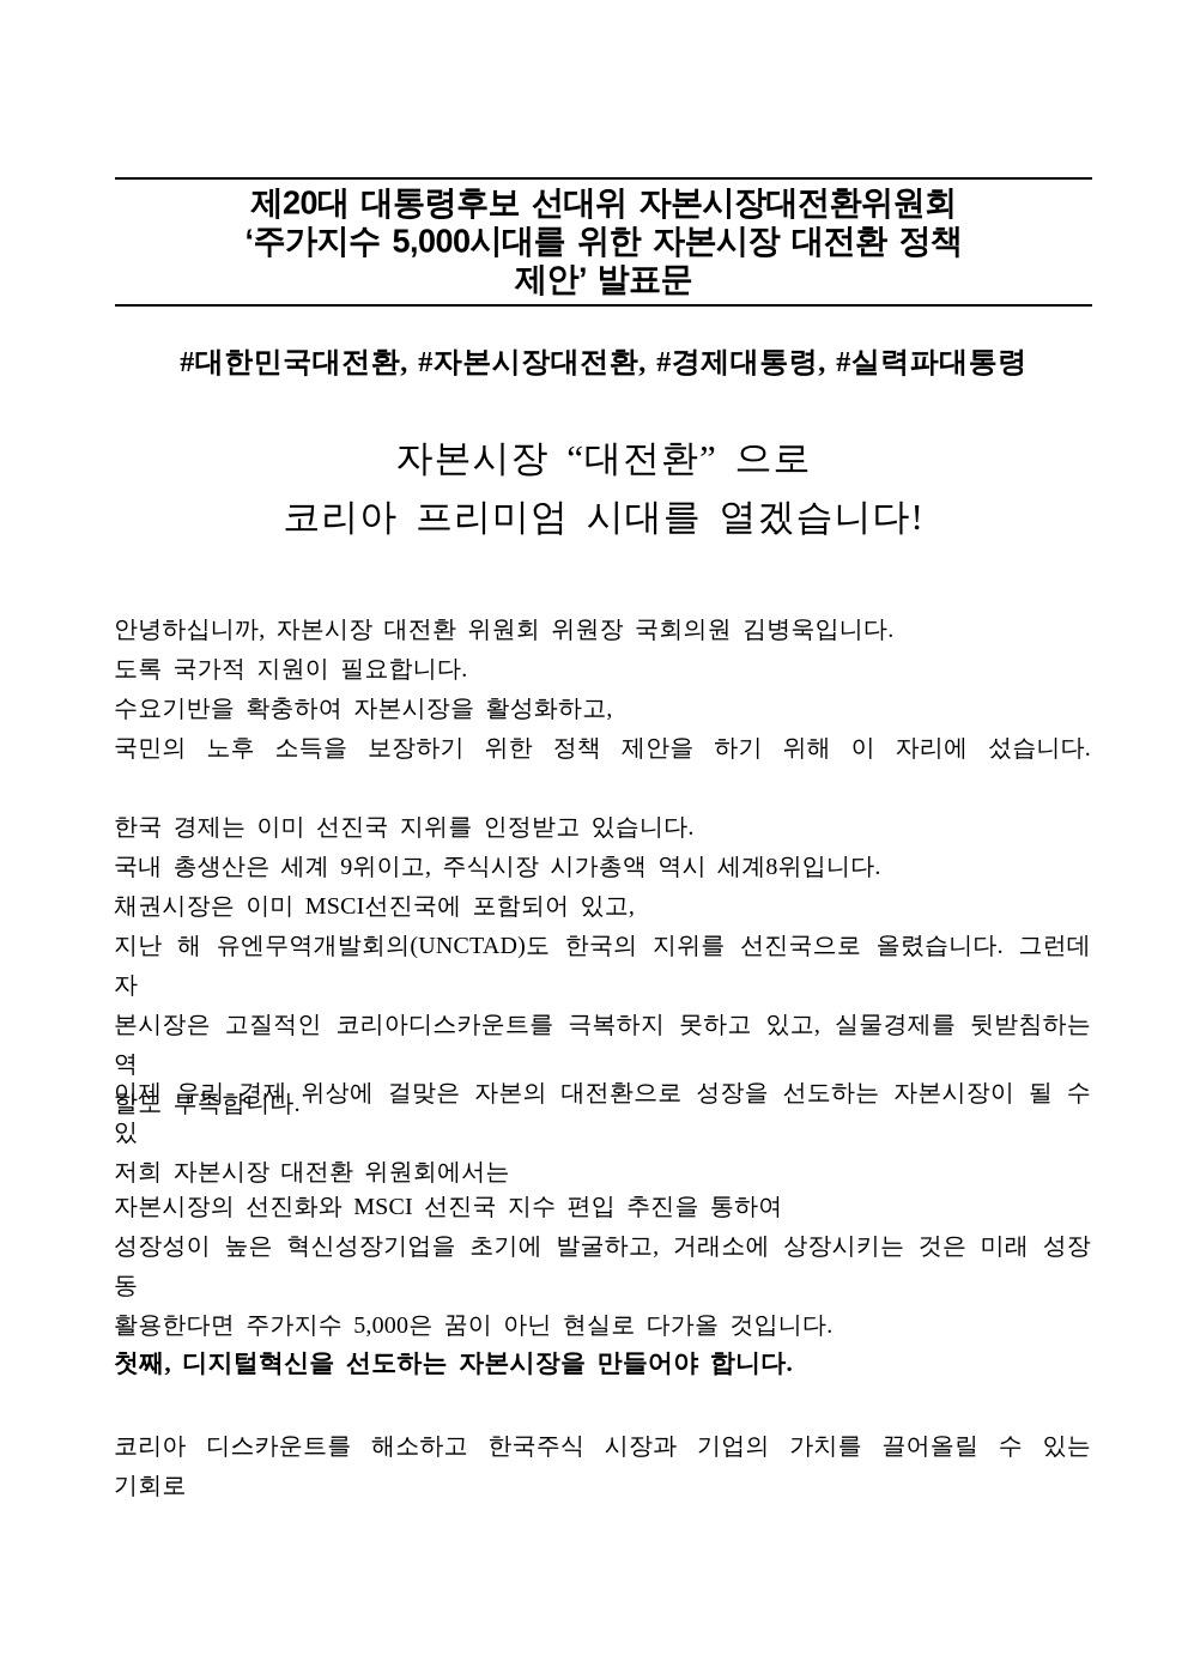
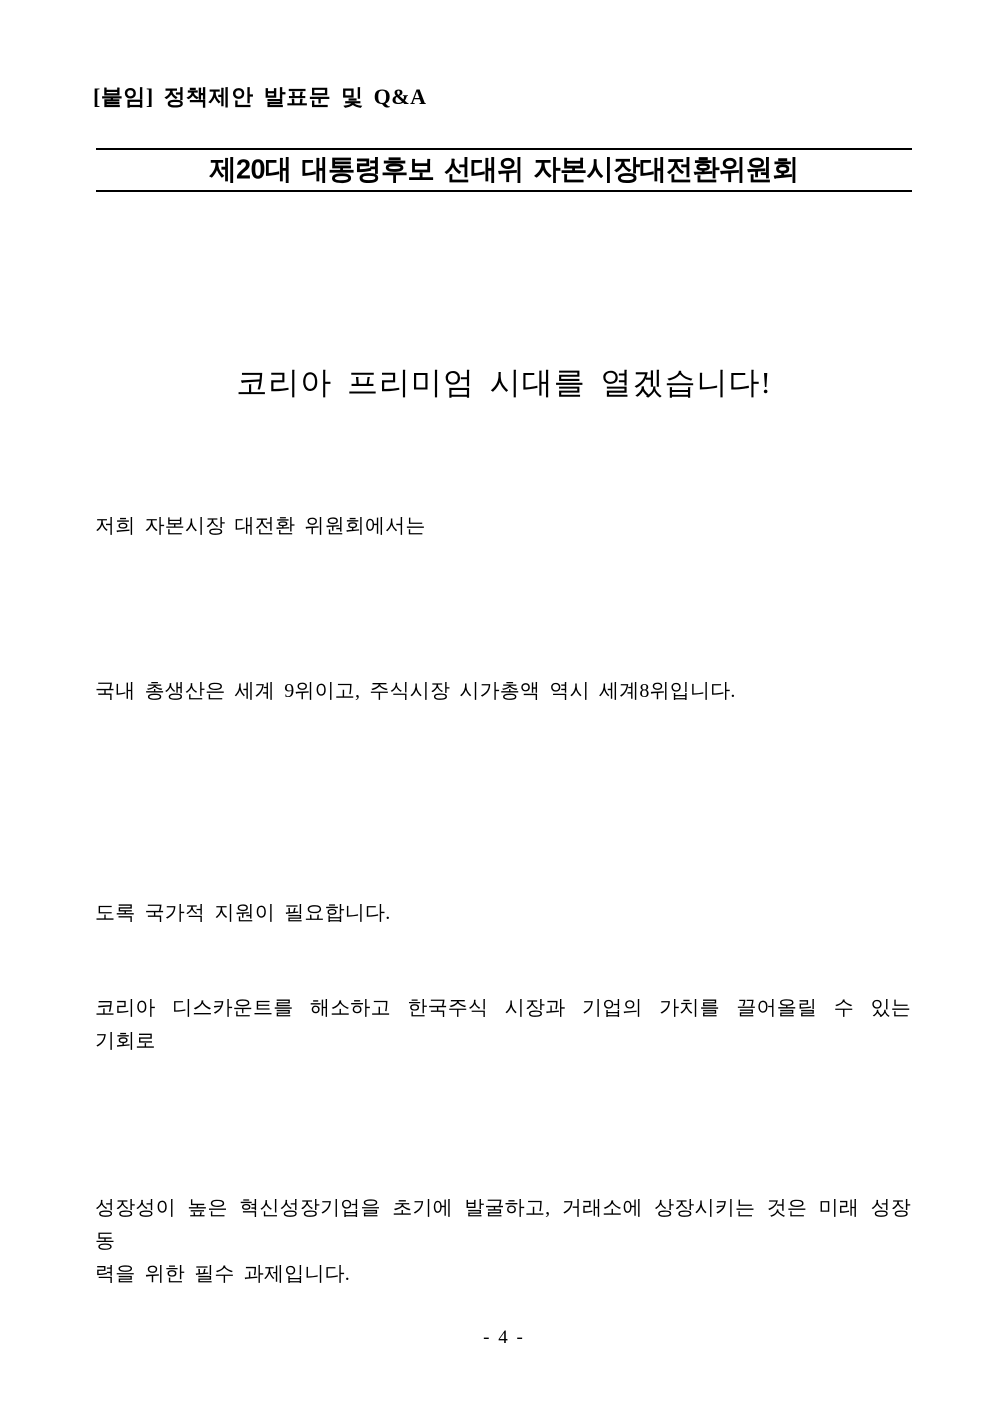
+ [붙임] 정책제안 발표문 및 Q&A
  제20대 대통령후보 선대위 자본시장대전환위원회
- ‘주가지수 5,000시대를 위한 자본시장 대전환 정책
- 제안’ 발표문
- #대한민국대전환, #자본시장대전환, #경제대통령, #실력파대통령
- 자본시장 “대전환” 으로
  코리아 프리미엄 시대를 열겠습니다!
- 안녕하십니까, 자본시장 대전환 위원회 위원장 국회의원 김병욱입니다.
- 도록 국가적 지원이 필요합니다.
+ 저희 자본시장 대전환 위원회에서는
- 수요기반을 확충하여 자본시장을 활성화하고,
- 국민의 노후 소득을 보장하기 위한 정책 제안을 하기 위해 이 자리에 섰습니다.
- 한국 경제는 이미 선진국 지위를 인정받고 있습니다.
  국내 총생산은 세계 9위이고, 주식시장 시가총액 역시 세계8위입니다.
- 채권시장은 이미 MSCI선진국에 포함되어 있고,
- 지난 해 유엔무역개발회의(UNCTAD)도 한국의 지위를 선진국으로 올렸습니다. 그런데 자
- 본시장은 고질적인 코리아디스카운트를 극복하지 못하고 있고, 실물경제를 뒷받침하는 역
- 할도 부족합니다.
- 이제 우리 경제 위상에 걸맞은 자본의 대전환으로 성장을 선도하는 자본시장이 될 수 있
- 저희 자본시장 대전환 위원회에서는
+ 도록 국가적 지원이 필요합니다.
- 자본시장의 선진화와 MSCI 선진국 지수 편입 추진을 통하여
- 성장성이 높은 혁신성장기업을 초기에 발굴하고, 거래소에 상장시키는 것은 미래 성장 동
+ 코리아 디스카운트를 해소하고 한국주식 시장과 기업의 가치를 끌어올릴 수 있는 기회로
- 활용한다면 주가지수 5,000은 꿈이 아닌 현실로 다가올 것입니다.
- 첫째, 디지털혁신을 선도하는 자본시장을 만들어야 합니다.
- 코리아 디스카운트를 해소하고 한국주식 시장과 기업의 가치를 끌어올릴 수 있는 기회로
+ 성장성이 높은 혁신성장기업을 초기에 발굴하고, 거래소에 상장시키는 것은 미래 성장 동
+ 력을 위한 필수 과제입니다.
+ - 4 -
